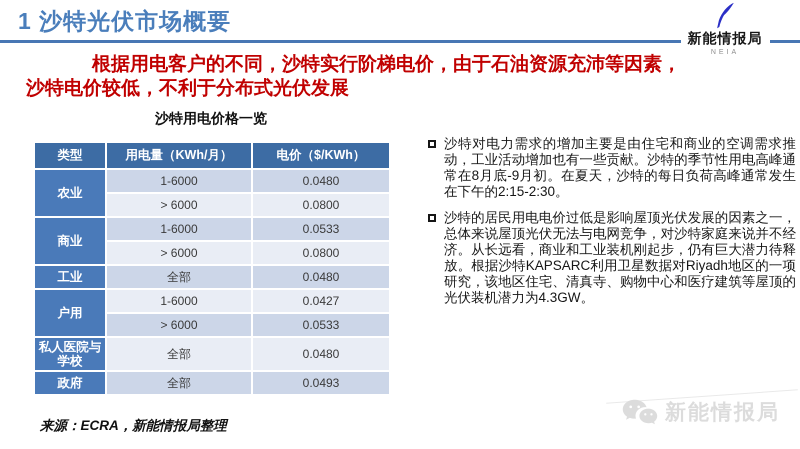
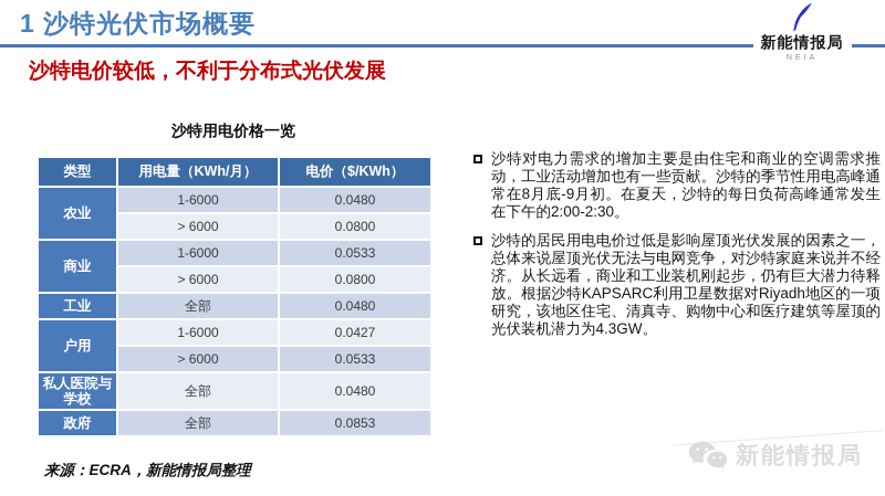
  1 沙特光伏市场概要
  新能情报局
- 根据用电客户的不同，沙特实行阶梯电价，由于石油资源充沛等因素，
  沙特电价较低，不利于分布式光伏发展
  沙特用电价格一览
  类型	用电量（KWh/月）	电价（$/KWh）
  农业	1-6000	0.0480
  > 6000	0.0800
  商业	1-6000	0.0533
  > 6000	0.0800
  工业	全部	0.0480
  户用	1-6000	0.0427
  > 6000	0.0533
  私人医院与学校	全部	0.0480
- 政府	全部	0.0493
+ 政府	全部	0.0853
- 沙特对电力需求的增加主要是由住宅和商业的空调需求推动，工业活动增加也有一些贡献。沙特的季节性用电高峰通常在8月底-9月初。在夏天，沙特的每日负荷高峰通常发生在下午的2:15-2:30。
+ 沙特对电力需求的增加主要是由住宅和商业的空调需求推动，工业活动增加也有一些贡献。沙特的季节性用电高峰通常在8月底-9月初。在夏天，沙特的每日负荷高峰通常发生在下午的2:00-2:30。
  沙特的居民用电电价过低是影响屋顶光伏发展的因素之一，总体来说屋顶光伏无法与电网竞争，对沙特家庭来说并不经济。从长远看，商业和工业装机刚起步，仍有巨大潜力待释放。根据沙特KAPSARC利用卫星数据对Riyadh地区的一项研究，该地区住宅、清真寺、购物中心和医疗建筑等屋顶的光伏装机潜力为4.3GW。
  来源：ECRA，新能情报局整理
  新能情报局
